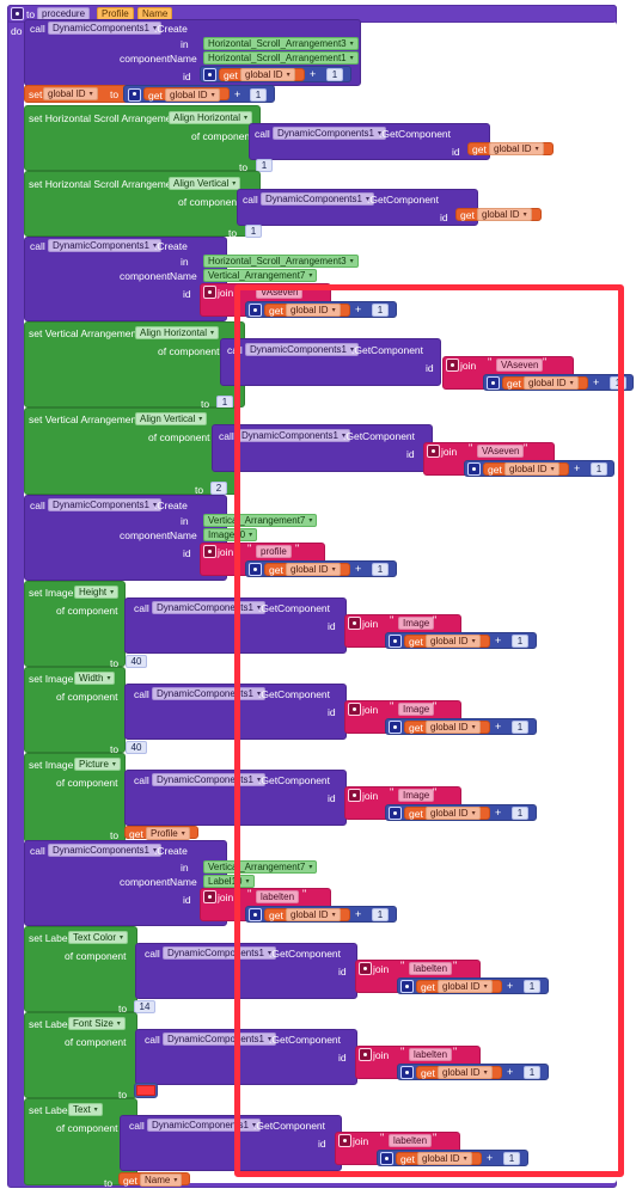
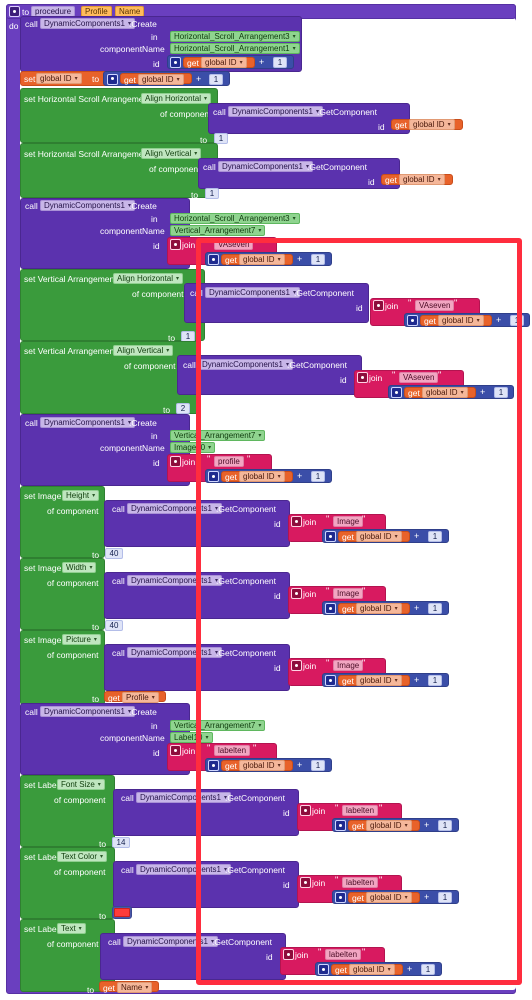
  to
  procedure
  Profile
  Name
  do
  call
  DynamicComponents1
  .Create
  in
  Horizontal_Scroll_Arrangement3
  componentName
  Horizontal_Scroll_Arrangement1
  id
  get
  global ID
  +
  1
  set
  global ID
  to
  get
  global ID
  +
  1
  set Horizontal Scroll Arrangem
  Align Horizontal
  of componen
  call
  DynamicComponents1
  .GetComponent
  id
  get
  global ID
  to
  1
  set Horizontal Scroll Arrangem
  Align Vertical
  of componen
  call
  DynamicComponents1
  .GetComponent
  id
  get
  global ID
  to
  1
  call
  DynamicComponents1
  .Create
  in
  Horizontal_Scroll_Arrangement3
  componentName
  Vertical_Arrangement7
  id
  join
  "
  VAseven
  "
  get
  global ID
  +
  1
  set Vertical Arrangemen
  Align Horizontal
  of component
  call
  DynamicComponents1
  .GetComponent
  id
  join
  "
  VAseven
  "
  get
  global ID
  +
  1
  to
  1
  set Vertical Arrangemen
  Align Vertical
  of component
  call
  DynamicComponents1
  .GetComponent
  id
  join
  "
  VAseven
  "
  get
  global ID
  +
  1
  to
  2
  call
  DynamicComponents1
  .Create
  in
  Vertical_Arrangement7
  componentName
  Image10
  id
  join
  "
  profile
  "
  get
  global ID
  +
  1
  set Image
  Height
  of component
  call
  DynamicComponents1
  .GetComponent
  id
  join
  "
  Image
  "
  get
  global ID
  +
  1
  to
  40
  set Image
  Width
  of component
  call
  DynamicComponents1
  .GetComponent
  id
  join
  "
  Image
  "
  get
  global ID
  +
  1
  to
  40
  set Image
  Picture
  of component
  call
  DynamicComponents1
  .GetComponent
  id
  join
  "
  Image
  "
  get
  global ID
  +
  1
  to
  get
  Profile
  call
  DynamicComponents1
  .Create
  in
  Vertical_Arrangement7
  componentName
  Label10
  id
  join
  "
  labelten
  "
  get
  global ID
  +
  1
  set Labe
- Text Color
+ Font Size
  of component
  call
  DynamicComponents1
  .GetComponent
  id
  join
  "
  labelten
  "
  get
  global ID
  +
  1
  to
  14
  set Labe
- Font Size
+ Text Color
  of component
  call
  DynamicComponents1
  .GetComponent
  id
  join
  "
  labelten
  "
  get
  global ID
  +
  1
  to
  set Labe
  Text
  of component
  call
  DynamicComponents1
  .GetComponent
  id
  join
  "
  labelten
  "
  get
  global ID
  +
  1
  to
  get
  Name
